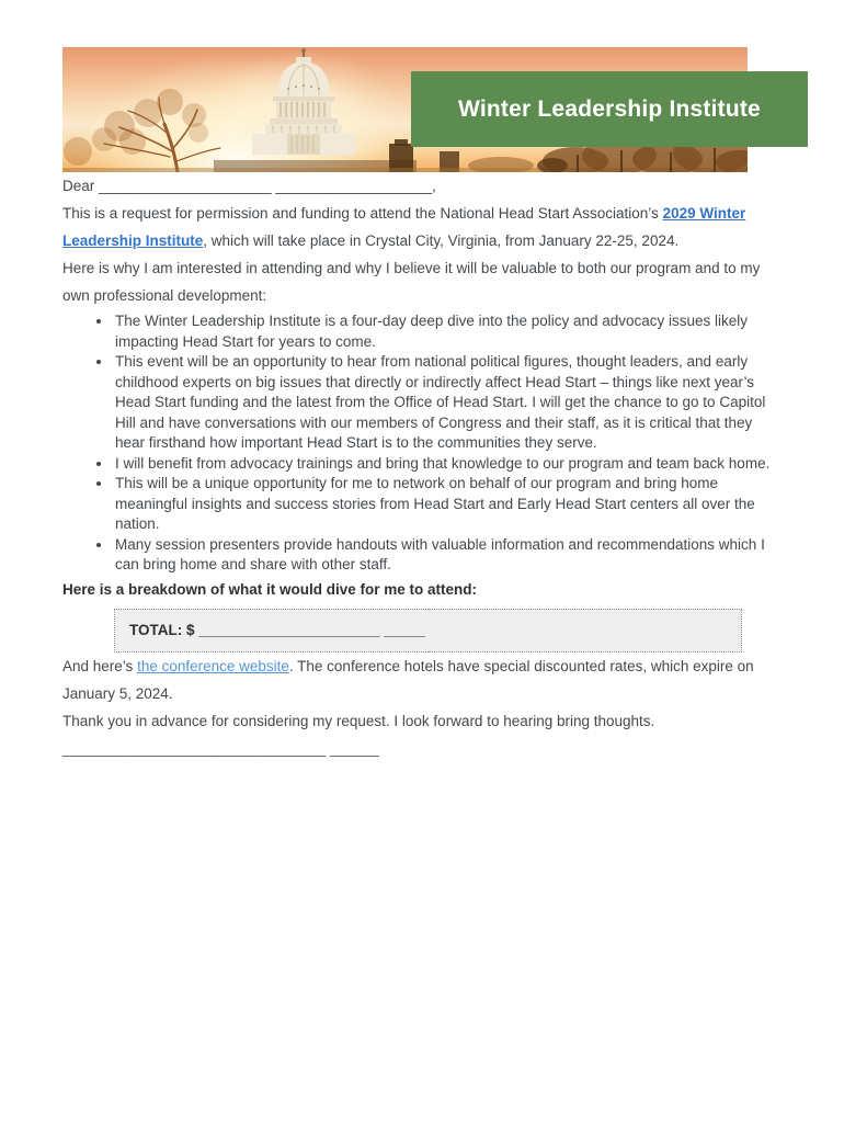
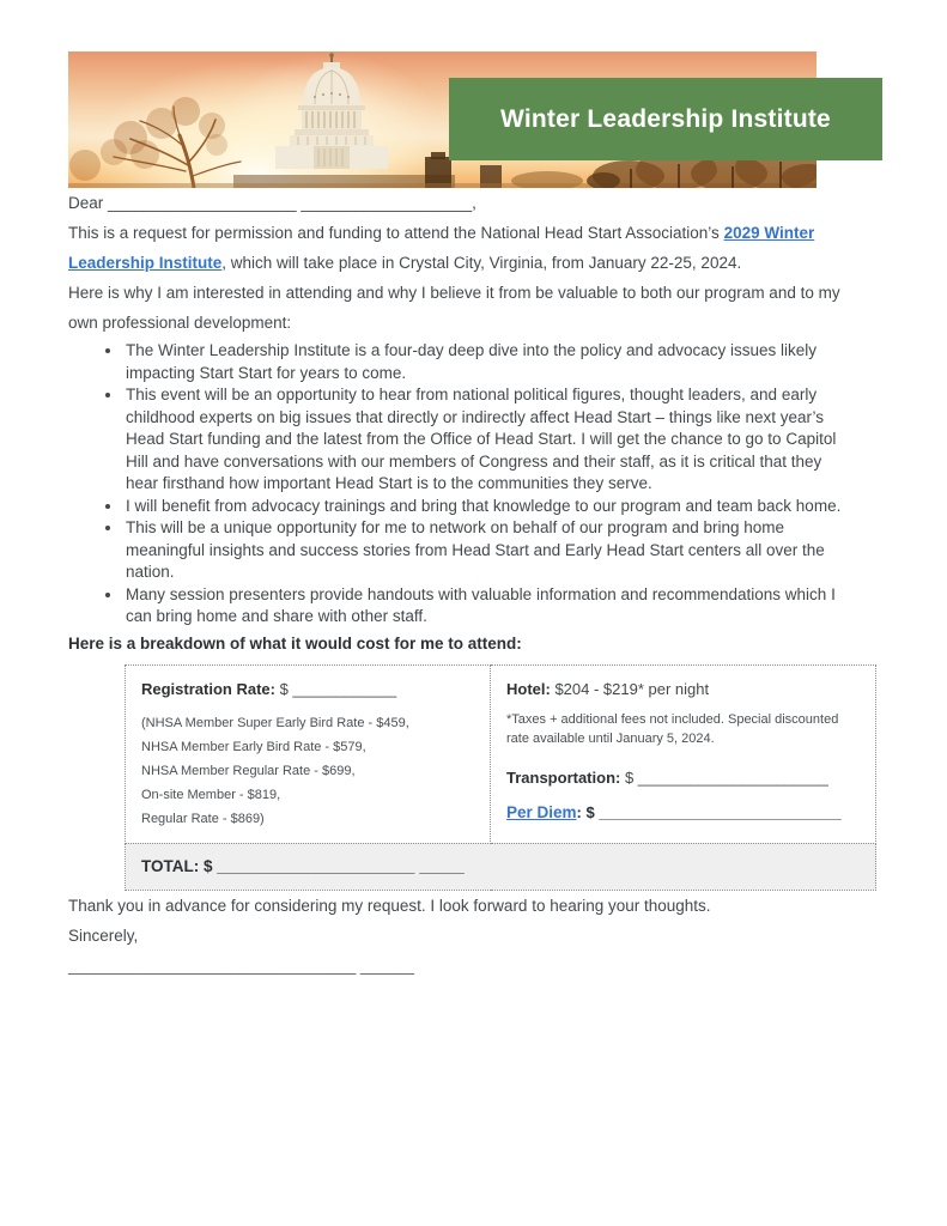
  Winter Leadership Institute
  Dear _____________________ ___________________,
  This is a request for permission and funding to attend the National Head Start Association’s 2029 Winter Leadership Institute, which will take place in Crystal City, Virginia, from January 22-25, 2024.
- Here is why I am interested in attending and why I believe it will be valuable to both our program and to my own professional development:
+ Here is why I am interested in attending and why I believe it from be valuable to both our program and to my own professional development:
- The Winter Leadership Institute is a four-day deep dive into the policy and advocacy issues likely impacting Head Start for years to come.
+ The Winter Leadership Institute is a four-day deep dive into the policy and advocacy issues likely impacting Start Start for years to come.
  This event will be an opportunity to hear from national political figures, thought leaders, and early childhood experts on big issues that directly or indirectly affect Head Start – things like next year’s Head Start funding and the latest from the Office of Head Start. I will get the chance to go to Capitol Hill and have conversations with our members of Congress and their staff, as it is critical that they hear firsthand how important Head Start is to the communities they serve.
  I will benefit from advocacy trainings and bring that knowledge to our program and team back home.
  This will be a unique opportunity for me to network on behalf of our program and bring home meaningful insights and success stories from Head Start and Early Head Start centers all over the nation.
  Many session presenters provide handouts with valuable information and recommendations which I can bring home and share with other staff.
- Here is a breakdown of what it would dive for me to attend:
+ Here is a breakdown of what it would cost for me to attend:
+ Registration Rate: $ ____________ (NHSA Member Super Early Bird Rate - $459, NHSA Member Early Bird Rate - $579, NHSA Member Regular Rate - $699, On-site Member - $819, Regular Rate - $869)	Hotel: $204 - $219* per night *Taxes + additional fees not included. Special discounted rate available until January 5, 2024. Transportation: $ ______________________ Per Diem: $ ____________________________
  TOTAL: $ ______________________ _____
- And here’s the conference website. The conference hotels have special discounted rates, which expire on January 5, 2024.
- Thank you in advance for considering my request. I look forward to hearing bring thoughts.
+ Thank you in advance for considering my request. I look forward to hearing your thoughts.
+ Sincerely,
  ________________________________ ______
